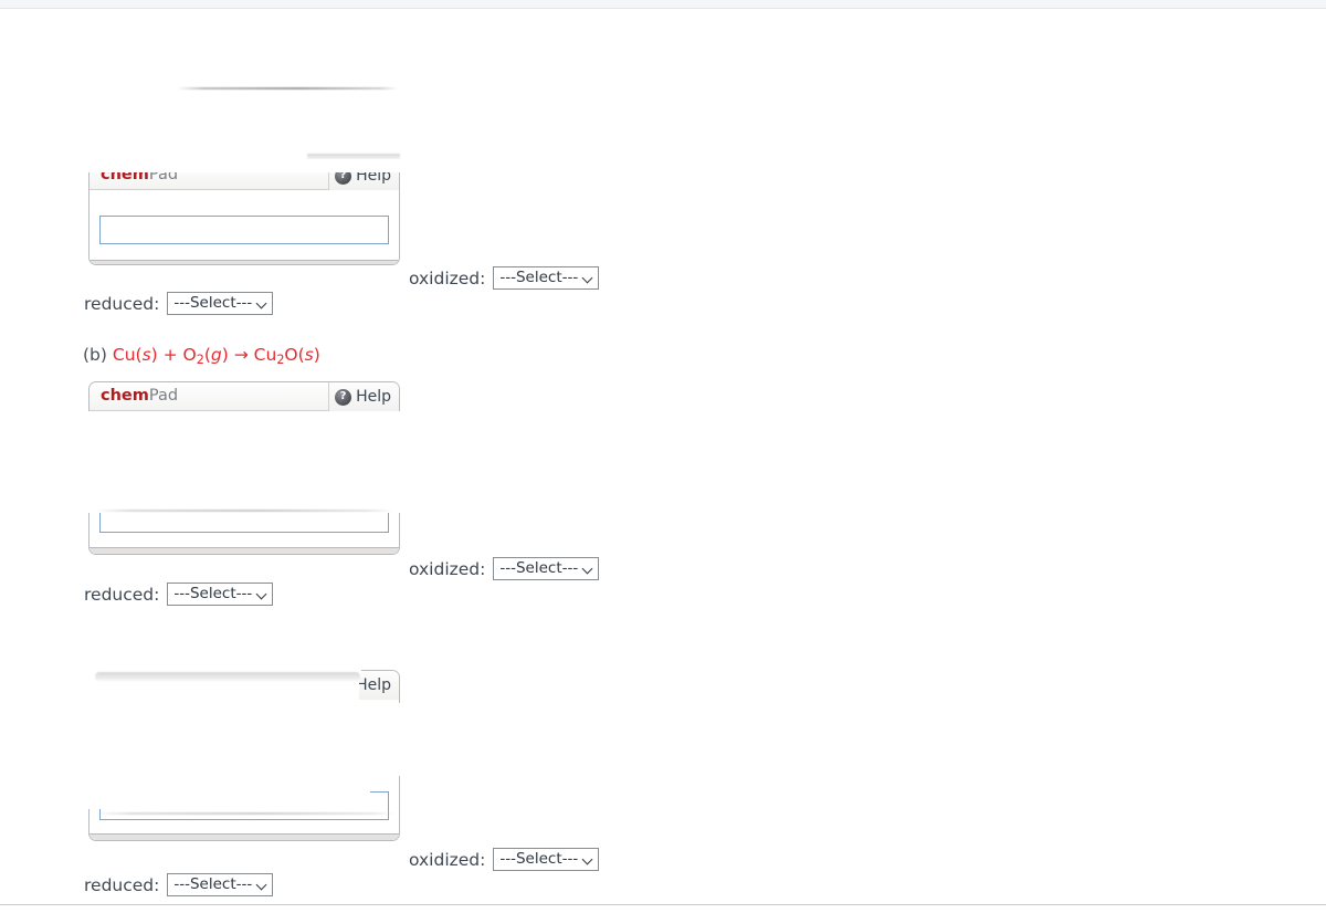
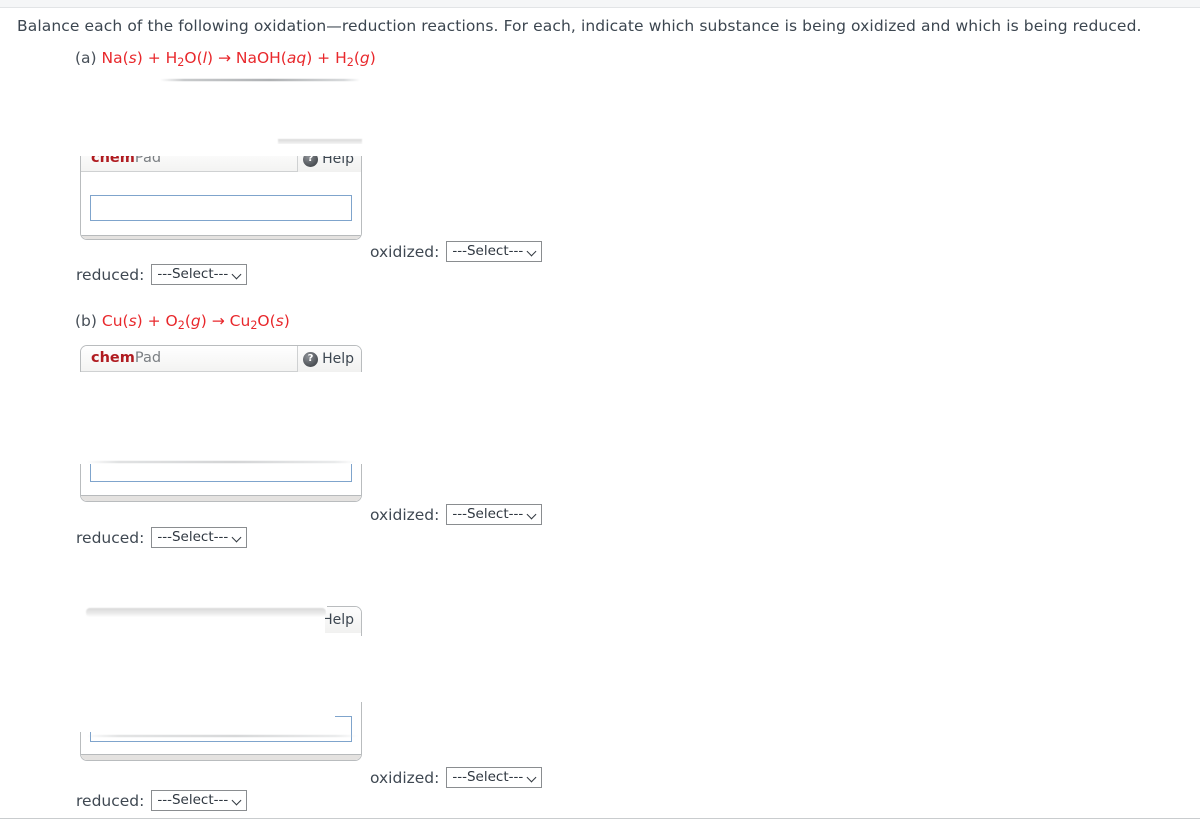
+ Balance each of the following oxidation—reduction reactions. For each, indicate which substance is being oxidized and which is being reduced.
+ (a) Na(s) + H2O(l) → NaOH(aq) + H2(g)
  chemPad
  ?
  Help
  oxidized:
  ---Select---
  reduced:
  ---Select---
  (b) Cu(s) + O2(g) → Cu2O(s)
  chemPad
  ?
  Help
  oxidized:
  ---Select---
  reduced:
  ---Select---
  Help
  oxidized:
  ---Select---
  reduced:
  ---Select---
